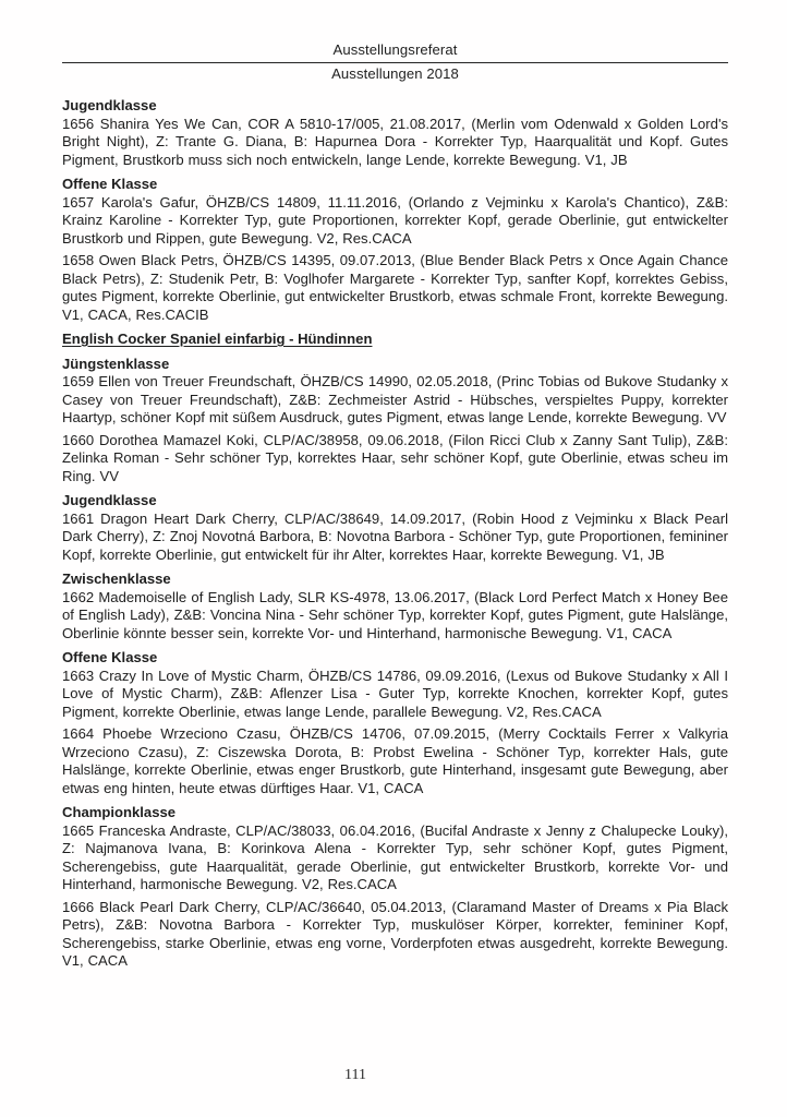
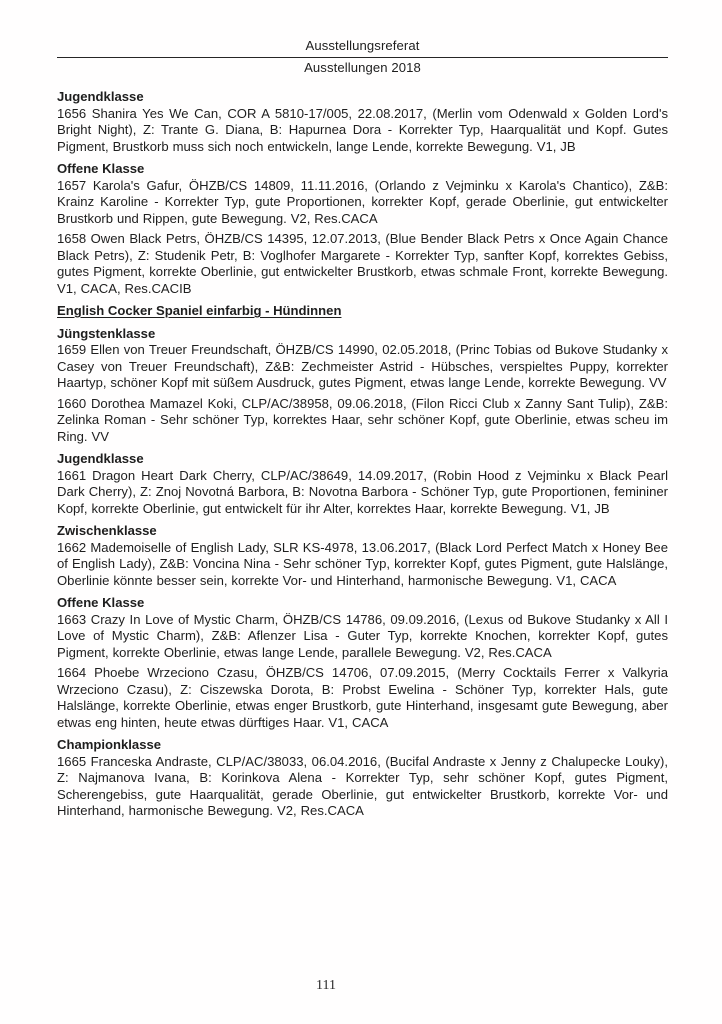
  Ausstellungsreferat
  Ausstellungen 2018
  Jugendklasse
- 1656 Shanira Yes We Can, COR A 5810-17/005, 21.08.2017, (Merlin vom Odenwald x Golden Lord's Bright Night), Z: Trante G. Diana, B: Hapurnea Dora - Korrekter Typ, Haarqualität und Kopf. Gutes Pigment, Brustkorb muss sich noch entwickeln, lange Lende, korrekte Bewegung. V1, JB
+ 1656 Shanira Yes We Can, COR A 5810-17/005, 22.08.2017, (Merlin vom Odenwald x Golden Lord's Bright Night), Z: Trante G. Diana, B: Hapurnea Dora - Korrekter Typ, Haarqualität und Kopf. Gutes Pigment, Brustkorb muss sich noch entwickeln, lange Lende, korrekte Bewegung. V1, JB
  Offene Klasse
  1657 Karola's Gafur, ÖHZB/CS 14809, 11.11.2016, (Orlando z Vejminku x Karola's Chantico), Z&B: Krainz Karoline - Korrekter Typ, gute Proportionen, korrekter Kopf, gerade Oberlinie, gut entwickelter Brustkorb und Rippen, gute Bewegung. V2, Res.CACA
- 1658 Owen Black Petrs, ÖHZB/CS 14395, 09.07.2013, (Blue Bender Black Petrs x Once Again Chance Black Petrs), Z: Studenik Petr, B: Voglhofer Margarete - Korrekter Typ, sanfter Kopf, korrektes Gebiss, gutes Pigment, korrekte Oberlinie, gut entwickelter Brustkorb, etwas schmale Front, korrekte Bewegung. V1, CACA, Res.CACIB
+ 1658 Owen Black Petrs, ÖHZB/CS 14395, 12.07.2013, (Blue Bender Black Petrs x Once Again Chance Black Petrs), Z: Studenik Petr, B: Voglhofer Margarete - Korrekter Typ, sanfter Kopf, korrektes Gebiss, gutes Pigment, korrekte Oberlinie, gut entwickelter Brustkorb, etwas schmale Front, korrekte Bewegung. V1, CACA, Res.CACIB
  English Cocker Spaniel einfarbig - Hündinnen
  Jüngstenklasse
  1659 Ellen von Treuer Freundschaft, ÖHZB/CS 14990, 02.05.2018, (Princ Tobias od Bukove Studanky x Casey von Treuer Freundschaft), Z&B: Zechmeister Astrid - Hübsches, verspieltes Puppy, korrekter Haartyp, schöner Kopf mit süßem Ausdruck, gutes Pigment, etwas lange Lende, korrekte Bewegung. VV
  1660 Dorothea Mamazel Koki, CLP/AC/38958, 09.06.2018, (Filon Ricci Club x Zanny Sant Tulip), Z&B: Zelinka Roman - Sehr schöner Typ, korrektes Haar, sehr schöner Kopf, gute Oberlinie, etwas scheu im Ring. VV
  Jugendklasse
  1661 Dragon Heart Dark Cherry, CLP/AC/38649, 14.09.2017, (Robin Hood z Vejminku x Black Pearl Dark Cherry), Z: Znoj Novotná Barbora, B: Novotna Barbora - Schöner Typ, gute Proportionen, femininer Kopf, korrekte Oberlinie, gut entwickelt für ihr Alter, korrektes Haar, korrekte Bewegung. V1, JB
  Zwischenklasse
  1662 Mademoiselle of English Lady, SLR KS-4978, 13.06.2017, (Black Lord Perfect Match x Honey Bee of English Lady), Z&B: Voncina Nina - Sehr schöner Typ, korrekter Kopf, gutes Pigment, gute Halslänge, Oberlinie könnte besser sein, korrekte Vor- und Hinterhand, harmonische Bewegung. V1, CACA
  Offene Klasse
  1663 Crazy In Love of Mystic Charm, ÖHZB/CS 14786, 09.09.2016, (Lexus od Bukove Studanky x All I Love of Mystic Charm), Z&B: Aflenzer Lisa - Guter Typ, korrekte Knochen, korrekter Kopf, gutes Pigment, korrekte Oberlinie, etwas lange Lende, parallele Bewegung. V2, Res.CACA
  1664 Phoebe Wrzeciono Czasu, ÖHZB/CS 14706, 07.09.2015, (Merry Cocktails Ferrer x Valkyria Wrzeciono Czasu), Z: Ciszewska Dorota, B: Probst Ewelina - Schöner Typ, korrekter Hals, gute Halslänge, korrekte Oberlinie, etwas enger Brustkorb, gute Hinterhand, insgesamt gute Bewegung, aber etwas eng hinten, heute etwas dürftiges Haar. V1, CACA
  Championklasse
  1665 Franceska Andraste, CLP/AC/38033, 06.04.2016, (Bucifal Andraste x Jenny z Chalupecke Louky), Z: Najmanova Ivana, B: Korinkova Alena - Korrekter Typ, sehr schöner Kopf, gutes Pigment, Scherengebiss, gute Haarqualität, gerade Oberlinie, gut entwickelter Brustkorb, korrekte Vor- und Hinterhand, harmonische Bewegung. V2, Res.CACA
- 1666 Black Pearl Dark Cherry, CLP/AC/36640, 05.04.2013, (Claramand Master of Dreams x Pia Black Petrs), Z&B: Novotna Barbora - Korrekter Typ, muskulöser Körper, korrekter, femininer Kopf, Scherengebiss, starke Oberlinie, etwas eng vorne, Vorderpfoten etwas ausgedreht, korrekte Bewegung. V1, CACA
  111
